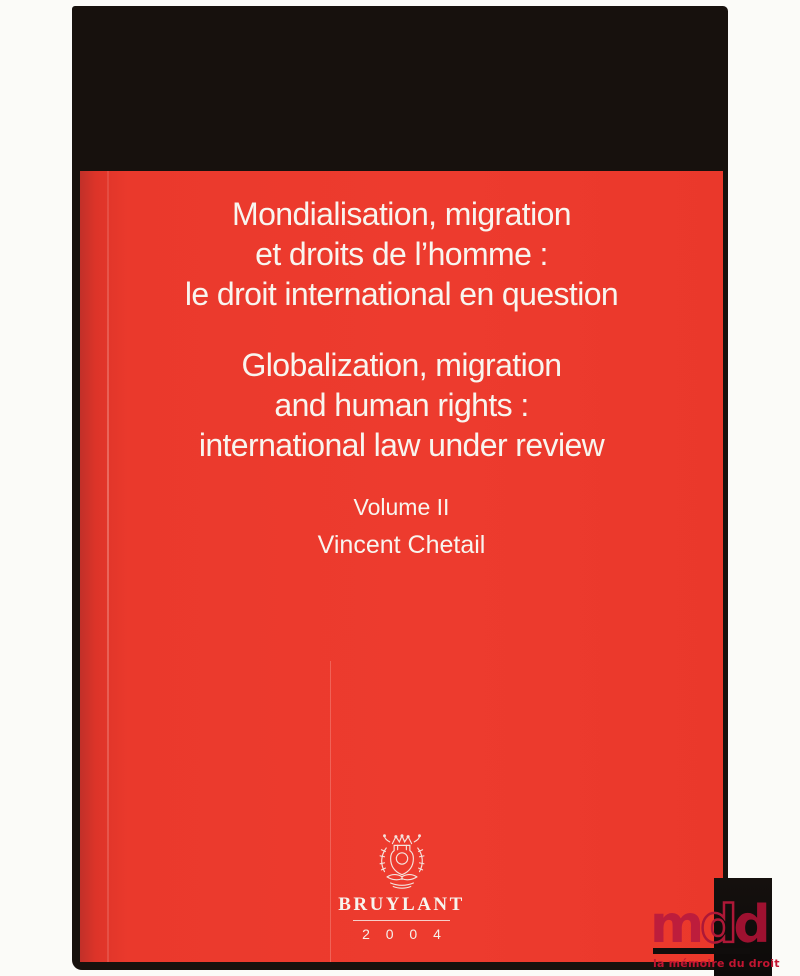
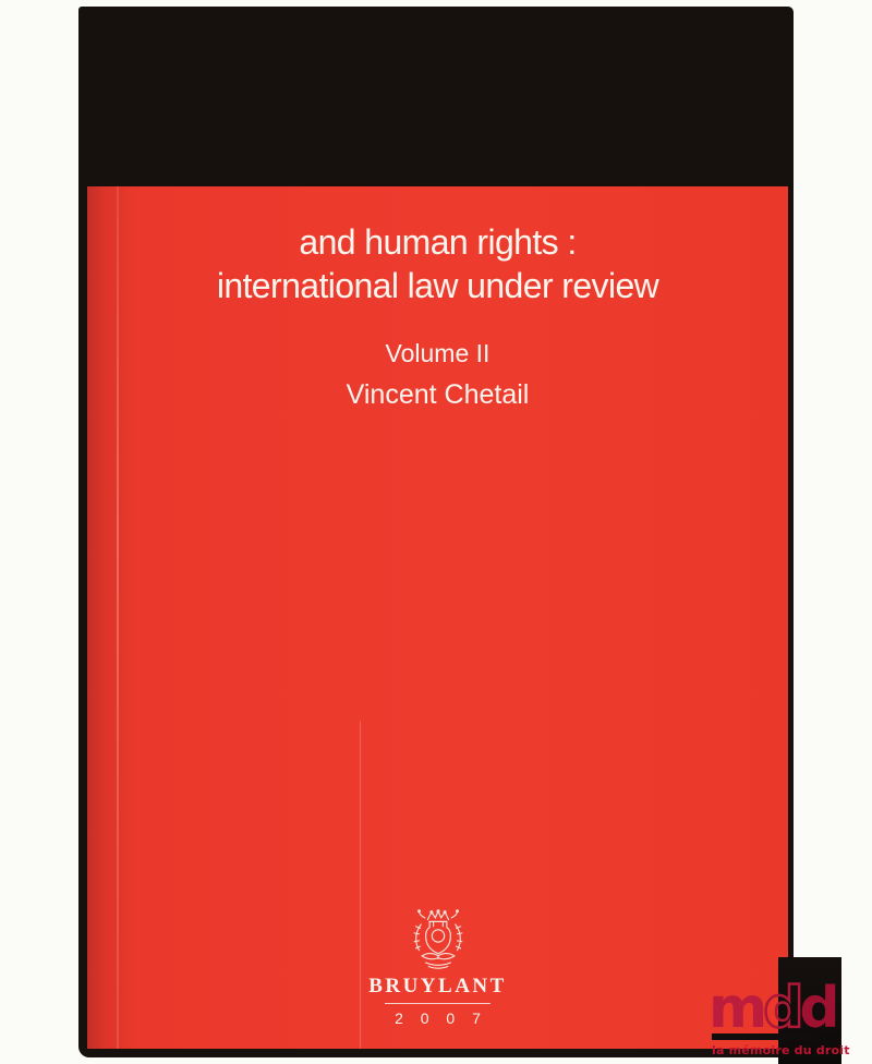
- Mondialisation, migration
- et droits de l’homme :
- le droit international en question
- Globalization, migration
  and human rights :
  international law under review
  Volume II
  Vincent Chetail
  BRUYLANT
- 2 0 0 4
+ 2 0 0 7
  mdd
  la mémoire du droit
